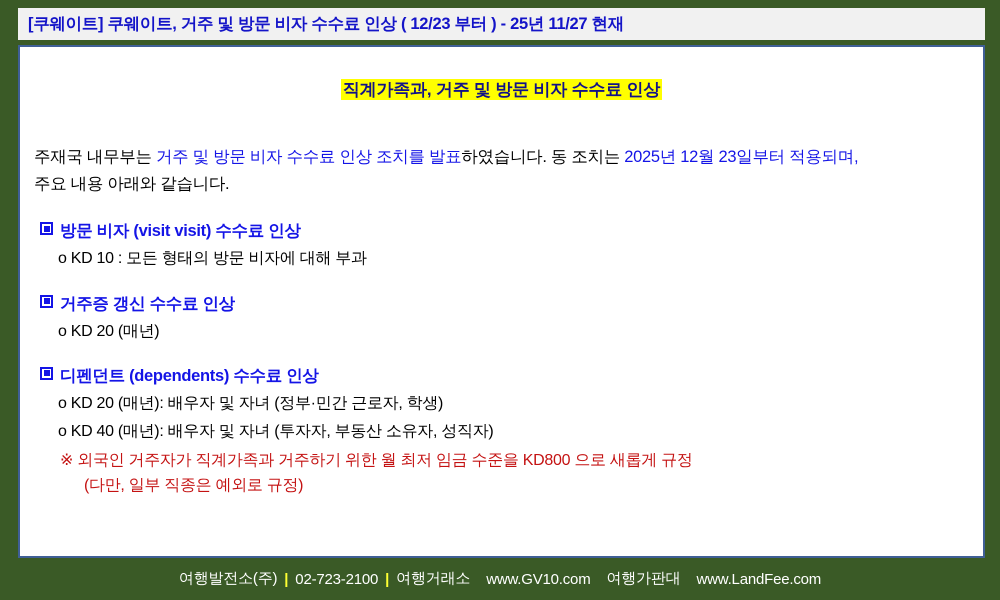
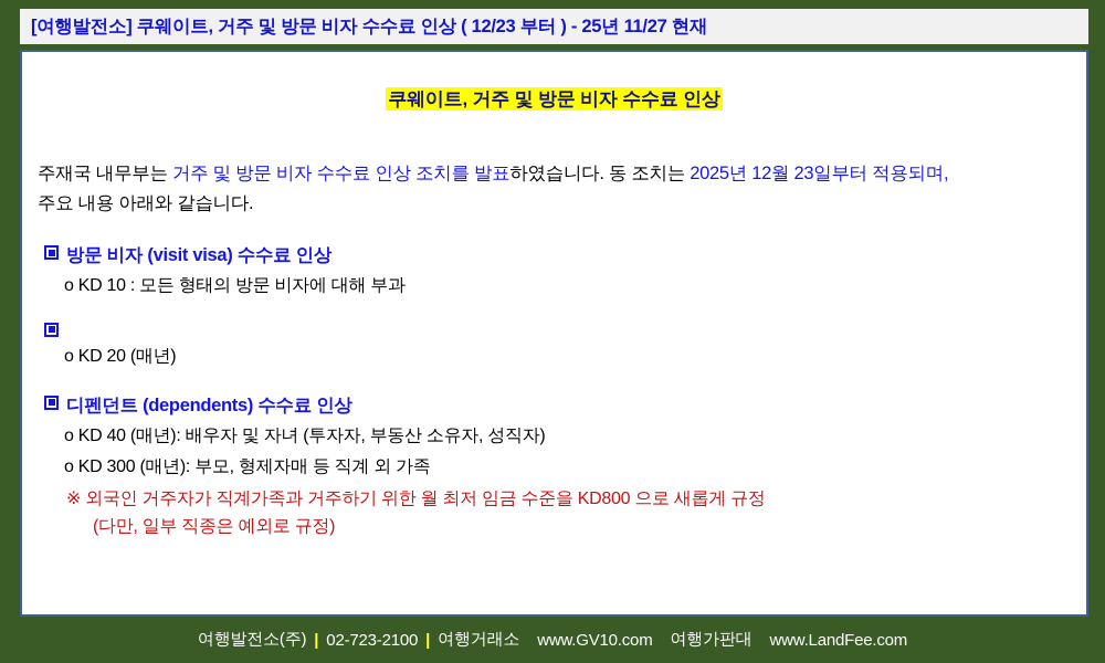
- [쿠웨이트] 쿠웨이트, 거주 및 방문 비자 수수료 인상 ( 12/23 부터 ) - 25년 11/27 현재
+ [여행발전소] 쿠웨이트, 거주 및 방문 비자 수수료 인상 ( 12/23 부터 ) - 25년 11/27 현재
- 직계가족과, 거주 및 방문 비자 수수료 인상
+ 쿠웨이트, 거주 및 방문 비자 수수료 인상
  주재국 내무부는 거주 및 방문 비자 수수료 인상 조치를 발표하였습니다. 동 조치는 2025년 12월 23일부터 적용되며,
  주요 내용 아래와 같습니다.
- 방문 비자 (visit visit) 수수료 인상
+ 방문 비자 (visit visa) 수수료 인상
  o KD 10 : 모든 형태의 방문 비자에 대해 부과
- 거주증 갱신 수수료 인상
  o KD 20 (매년)
  디펜던트 (dependents) 수수료 인상
- o KD 20 (매년): 배우자 및 자녀 (정부·민간 근로자, 학생)
  o KD 40 (매년): 배우자 및 자녀 (투자자, 부동산 소유자, 성직자)
+ o KD 300 (매년): 부모, 형제자매 등 직계 외 가족
  ※ 외국인 거주자가 직계가족과 거주하기 위한 월 최저 임금 수준을 KD800 으로 새롭게 규정
  (다만, 일부 직종은 예외로 규정)
  여행발전소(주)
  |
  02-723-2100
  |
  여행거래소
  www.GV10.com
  여행가판대
  www.LandFee.com
